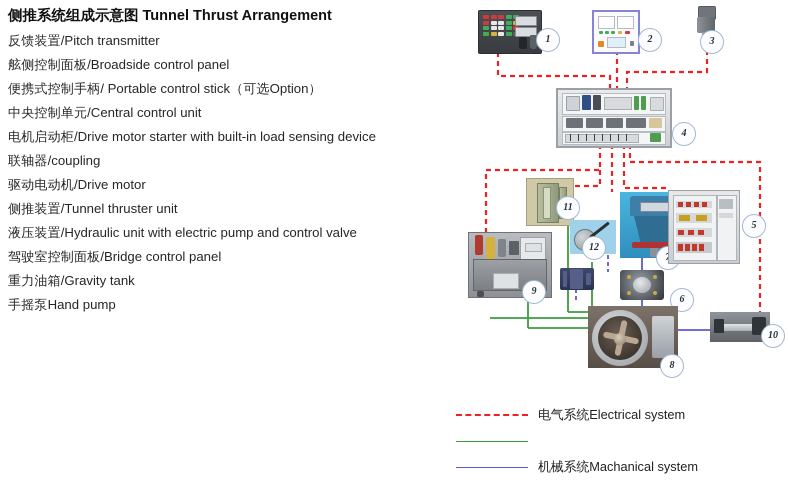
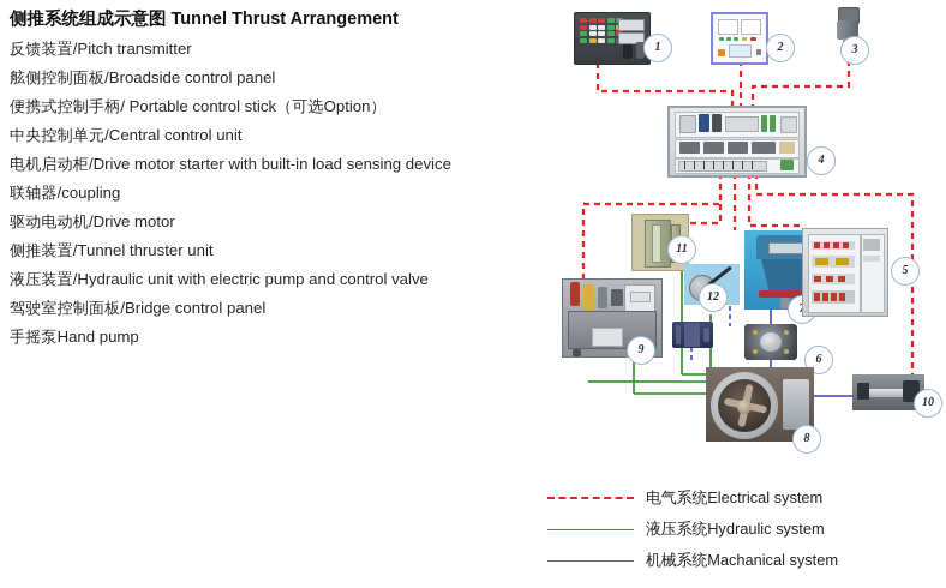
  侧推系统组成示意图 Tunnel Thrust Arrangement
  反馈装置/Pitch transmitter
  舷侧控制面板/Broadside control panel
  便携式控制手柄/ Portable control stick（可选Option）
  中央控制单元/Central control unit
  电机启动柜/Drive motor starter with built-in load sensing device
  联轴器/coupling
  驱动电动机/Drive motor
  侧推装置/Tunnel thruster unit
  液压装置/Hydraulic unit with electric pump and control valve
  驾驶室控制面板/Bridge control panel
- 重力油箱/Gravity tank
  手摇泵Hand pump
  1
  2
  3
  4
  11
  12
  5
  9
  6
  8
  10
  电气系统Electrical system
+ 液压系统Hydraulic system
  机械系统Machanical system
